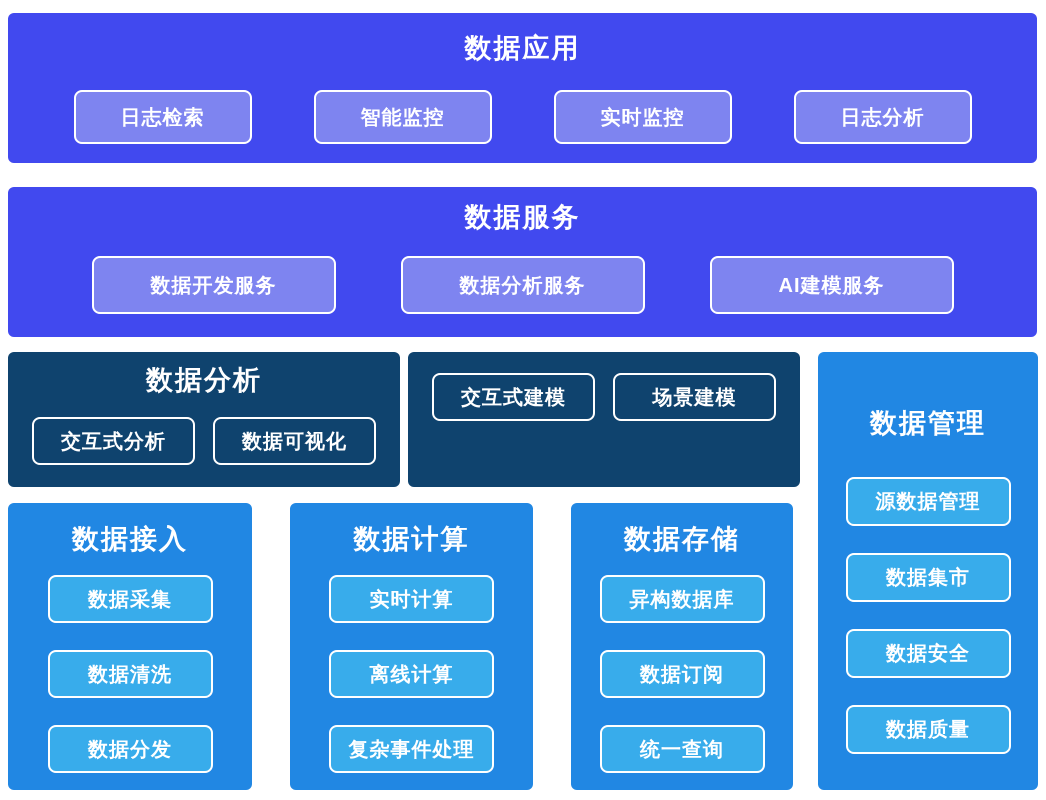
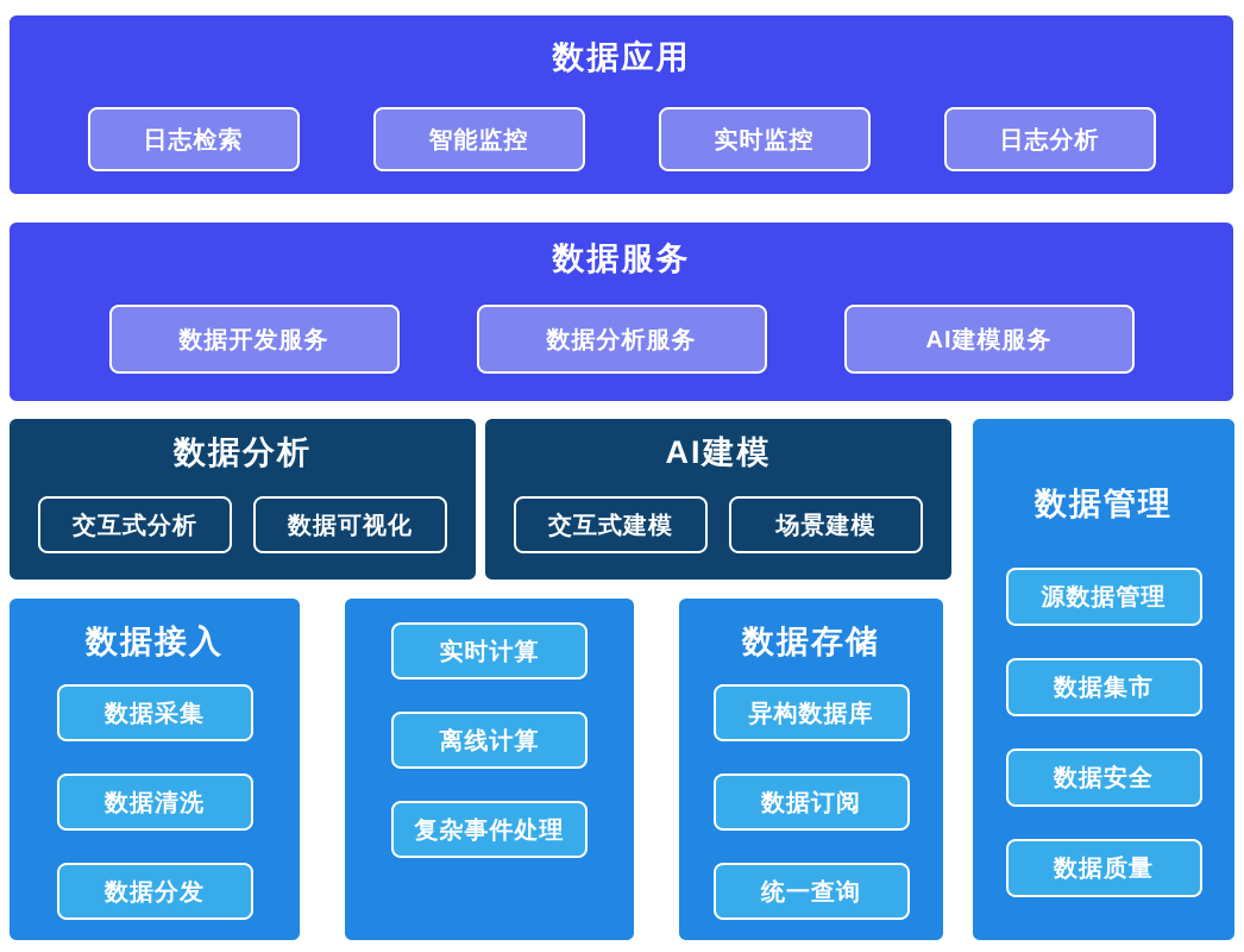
  数据应用
  日志检索
  智能监控
  实时监控
  日志分析
  数据服务
  数据开发服务
  数据分析服务
  AI建模服务
  数据分析
  交互式分析
  数据可视化
+ AI建模
  交互式建模
  场景建模
  数据管理
  源数据管理
  数据集市
  数据安全
  数据质量
  数据接入
  数据采集
  数据清洗
  数据分发
- 数据计算
  实时计算
  离线计算
  复杂事件处理
  数据存储
  异构数据库
  数据订阅
  统一查询
